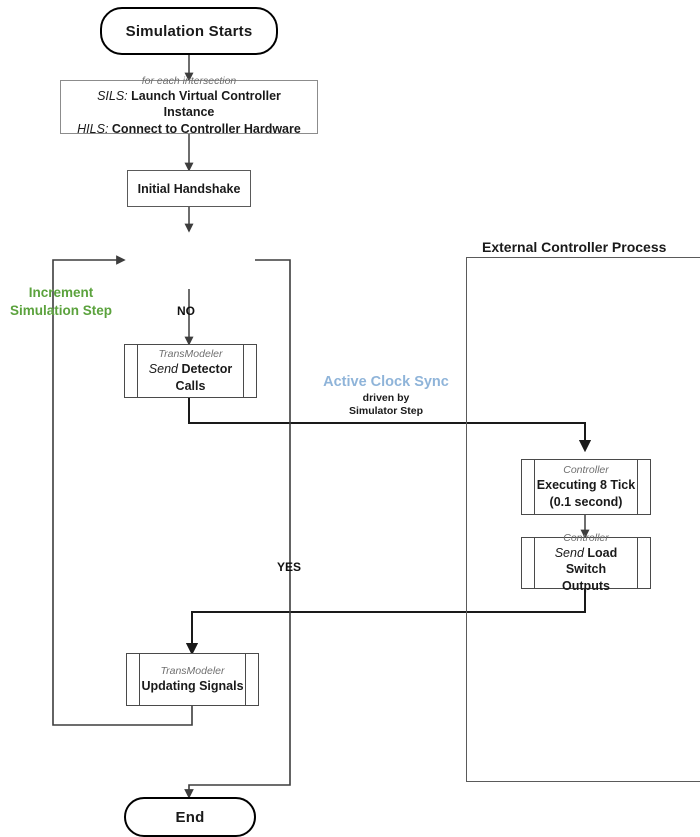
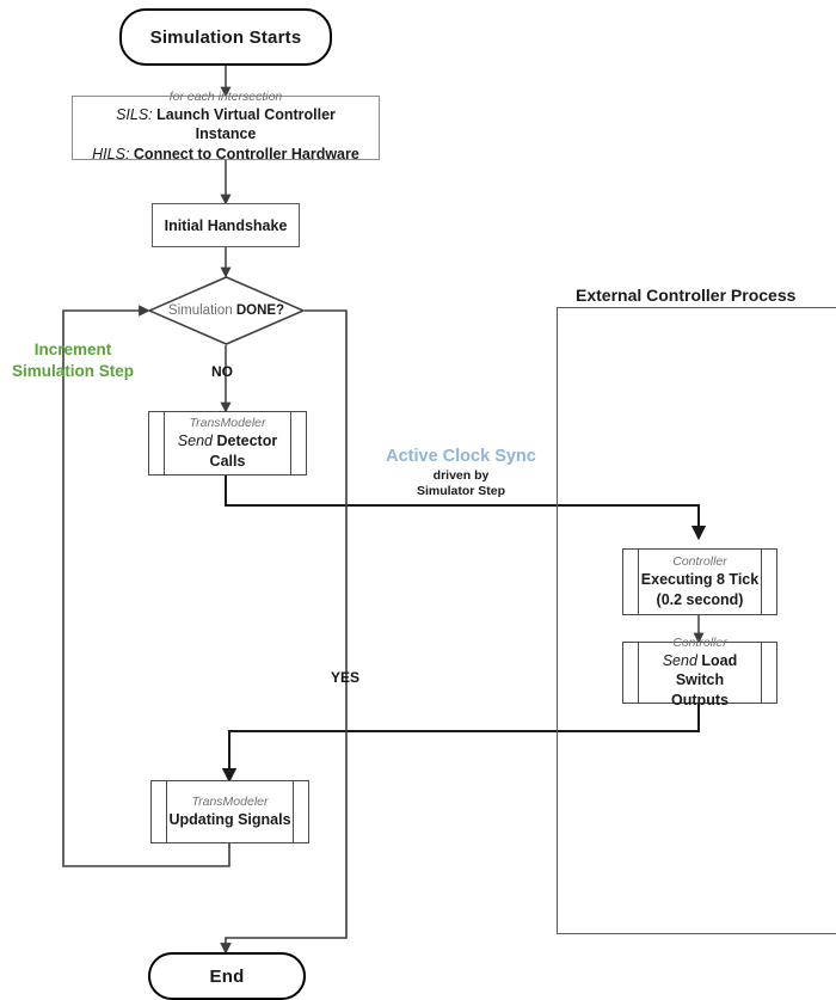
  External Controller Process
  Simulation Starts
  for each intersection
  SILS: Launch Virtual Controller Instance
  HILS: Connect to Controller Hardware
  Initial Handshake
+ Simulation DONE?
  TransModeler
  Send Detector Calls
  Controller
  Executing 8 Tick
- (0.1 second)
+ (0.2 second)
  Controller
  Send Load Switch
  Outputs
  TransModeler
  Updating Signals
  End
  NO
  YES
  Increment
  Simulation Step
  Active Clock Sync
  driven by
  Simulator Step
